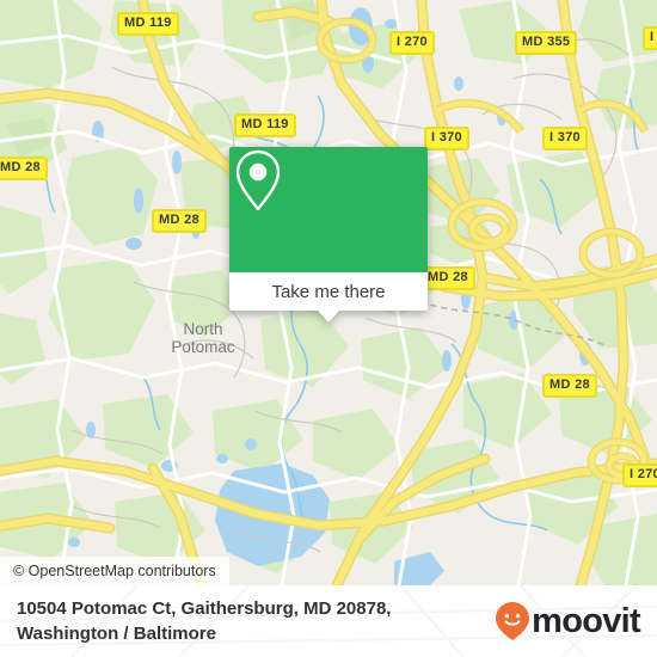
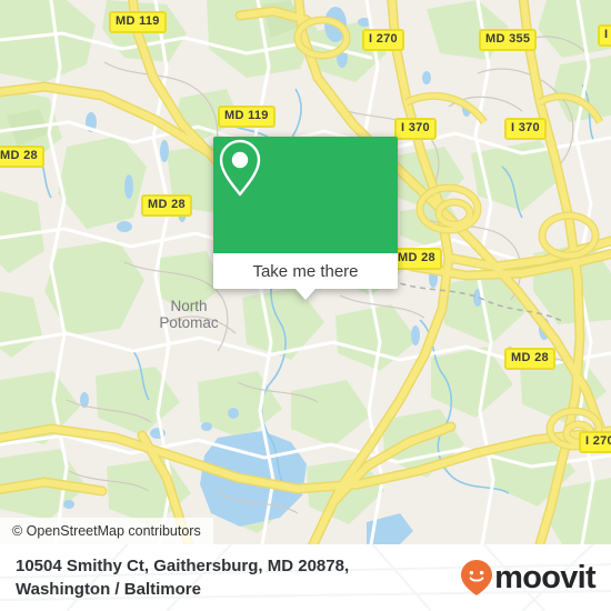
  MD 119
  I 270
  MD 355
  MD 119
  I 370
  I 370
  MD 28
  MD 28
  MD 28
  MD 28
  I 27
  North
  Potomac
  Take me there
  © OpenStreetMap contributors
- 10504 Potomac Ct, Gaithersburg, MD 20878,
+ 10504 Smithy Ct, Gaithersburg, MD 20878,
  Washington / Baltimore
  moovit
